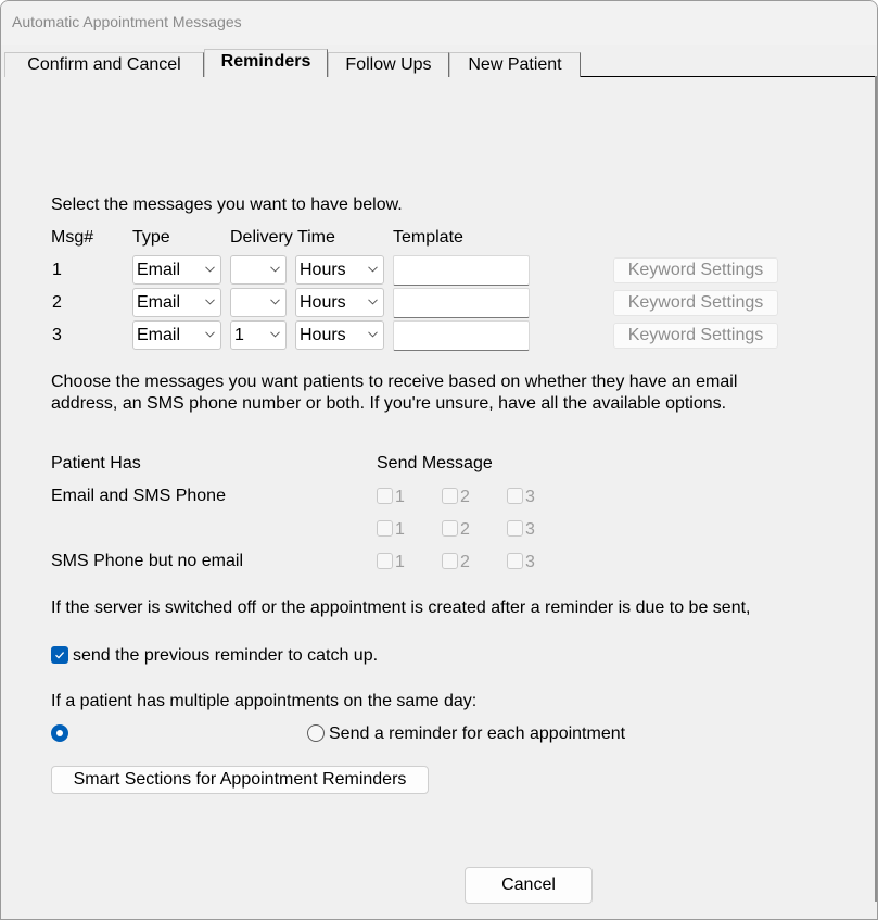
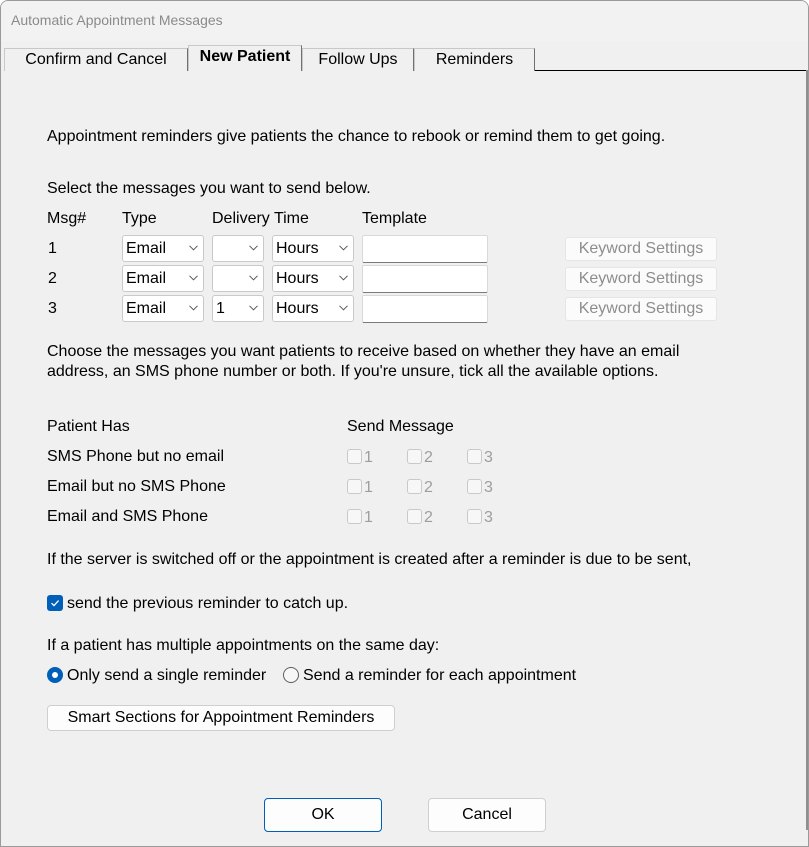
  Automatic Appointment Messages
  Confirm and Cancel
- Reminders
+ New Patient
  Follow Ups
- New Patient
+ Reminders
+ Appointment reminders give patients the chance to rebook or remind them to get going.
- Select the messages you want to have below.
+ Select the messages you want to send below.
  Msg#
  Type
  Delivery Time
  Template
  1
  Email
  Hours
  Keyword Settings
  2
  Email
  Hours
  Keyword Settings
  3
  Email
  1
  Hours
  Keyword Settings
  Choose the messages you want patients to receive based on whether they have an email
- address, an SMS phone number or both. If you're unsure, have all the available options.
+ address, an SMS phone number or both. If you're unsure, tick all the available options.
  Patient Has
  Send Message
- Email and SMS Phone
+ SMS Phone but no email
  1
  2
  3
+ Email but no SMS Phone
  1
  2
  3
- SMS Phone but no email
+ Email and SMS Phone
  1
  2
  3
  If the server is switched off or the appointment is created after a reminder is due to be sent,
  send the previous reminder to catch up.
  If a patient has multiple appointments on the same day:
+ Only send a single reminder
  Send a reminder for each appointment
  Smart Sections for Appointment Reminders
+ OK
  Cancel
